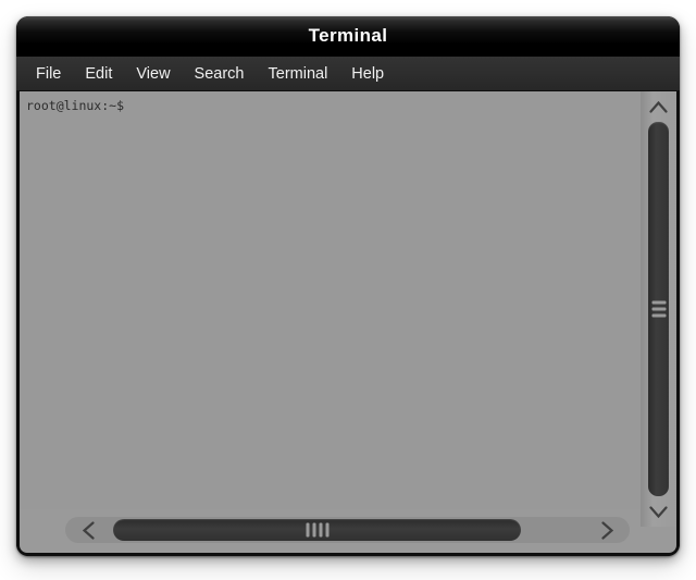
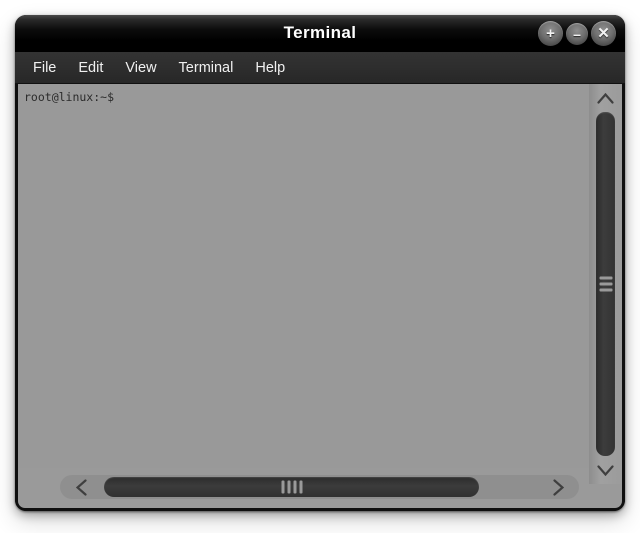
  Terminal
+ +
+ –
+ ✕
  File
  Edit
  View
- Search
  Terminal
  Help
  root@linux:~$
